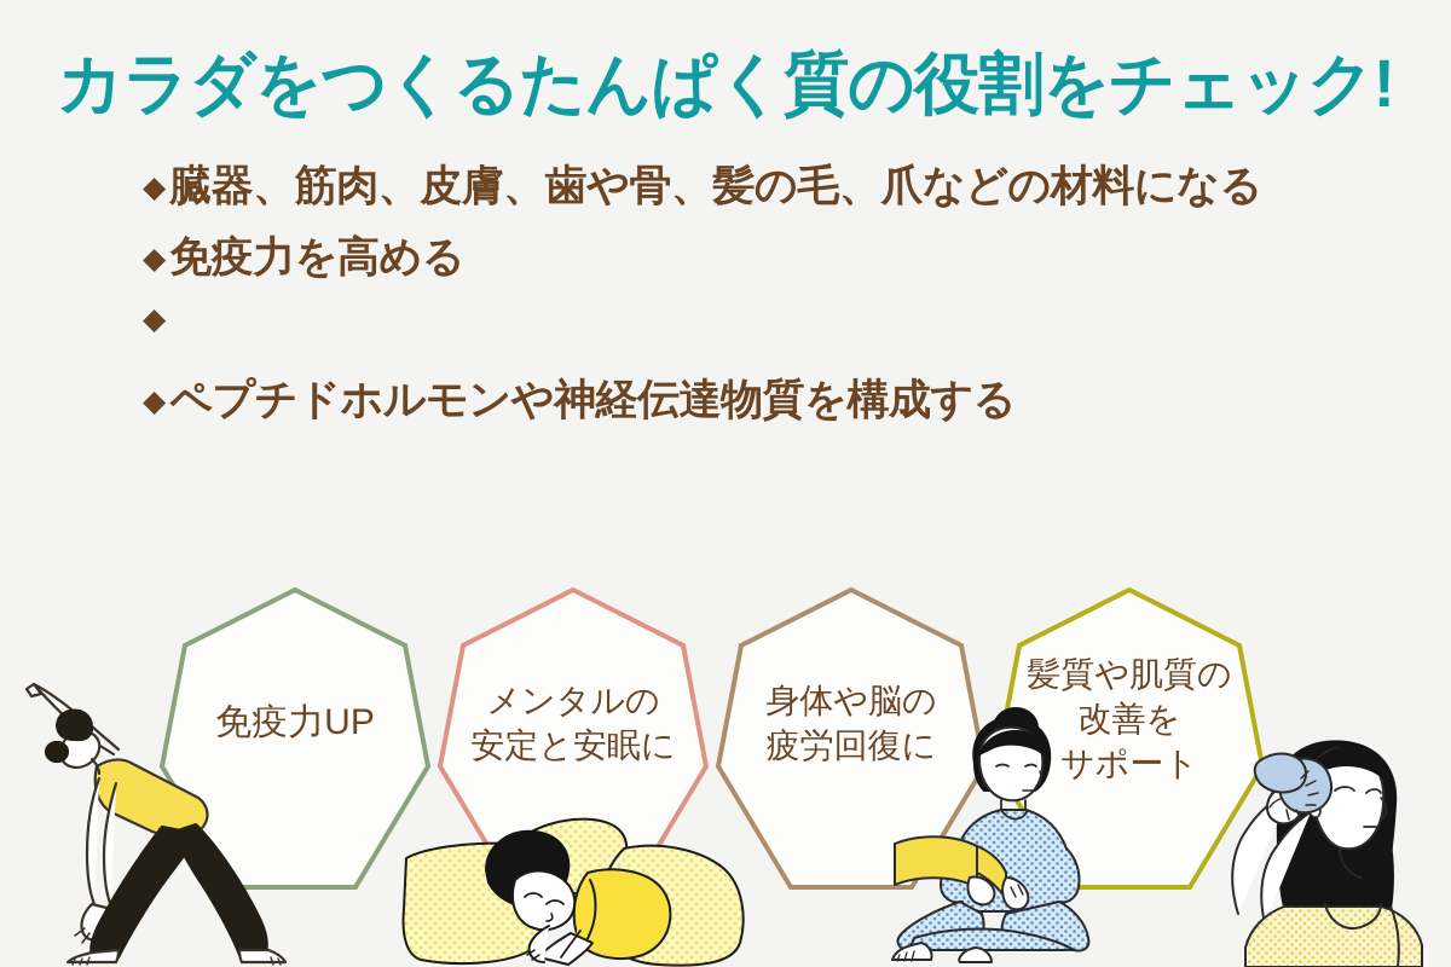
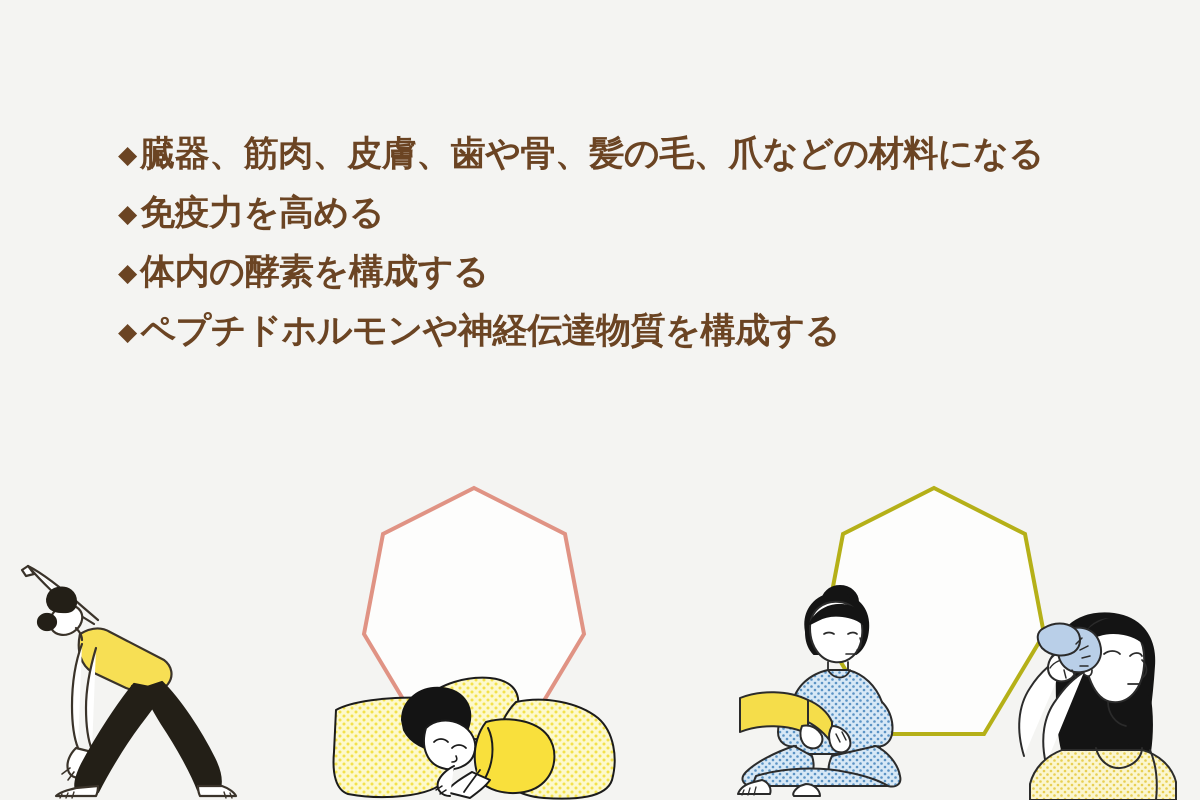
- カラダをつくるたんぱく質の役割をチェック!
  ◆
  臓器、筋肉、皮膚、歯や骨、髪の毛、爪などの材料になる
  ◆
  免疫力を高める
  ◆
+ 体内の酵素を構成する
  ◆
  ペプチドホルモンや神経伝達物質を構成する
- 免疫力UP
- メンタルの
- 安定と安眠に
- 身体や脳の
- 疲労回復に
- 髪質や肌質の
- 改善を
- サポート
